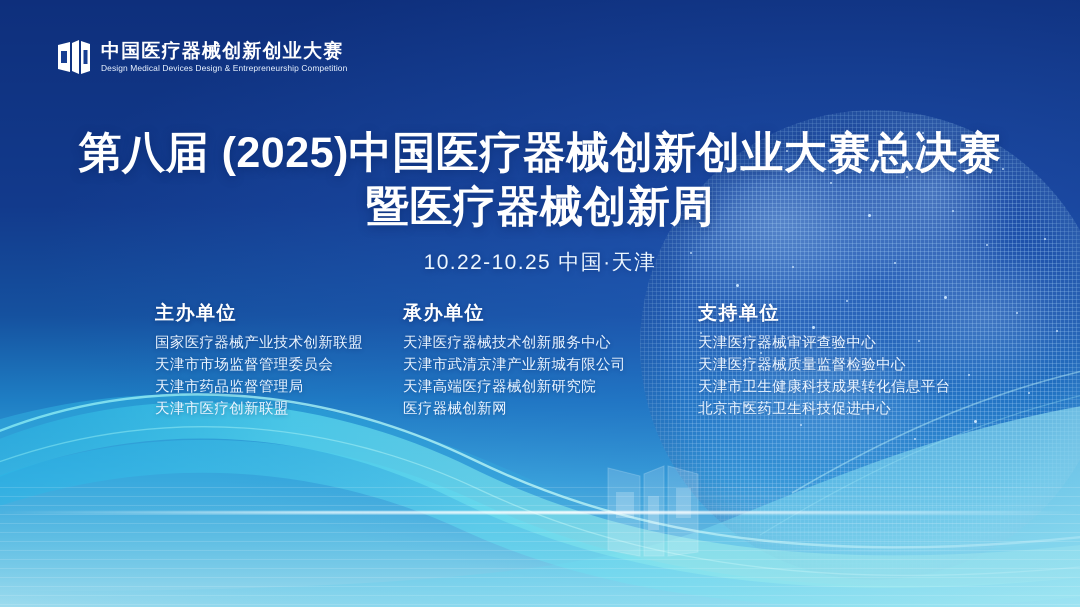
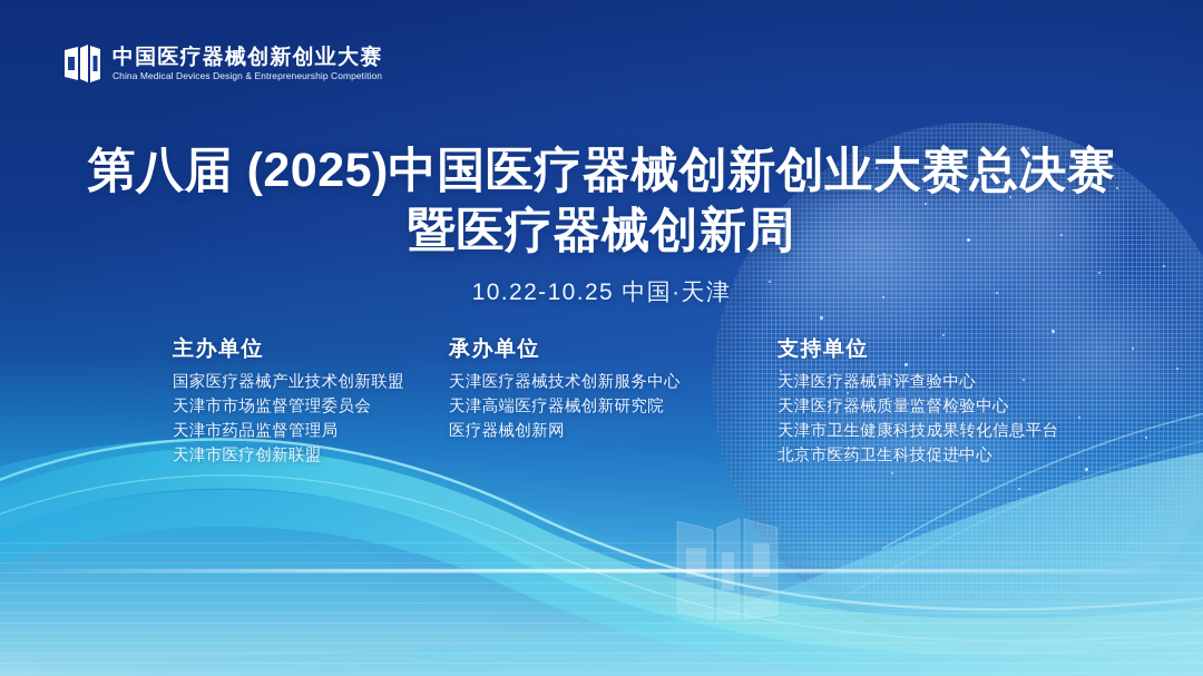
  中国医疗器械创新创业大赛
- Design Medical Devices Design & Entrepreneurship Competition
+ China Medical Devices Design & Entrepreneurship Competition
  第八届 (2025)中国医疗器械创新创业大赛总决赛
  暨医疗器械创新周
  10.22-10.25 中国·天津
  主办单位
  国家医疗器械产业技术创新联盟
  天津市市场监督管理委员会
  天津市药品监督管理局
  天津市医疗创新联盟
  承办单位
  天津医疗器械技术创新服务中心
- 天津市武清京津产业新城有限公司
  天津高端医疗器械创新研究院
  医疗器械创新网
  支持单位
  天津医疗器械审评查验中心
  天津医疗器械质量监督检验中心
  天津市卫生健康科技成果转化信息平台
  北京市医药卫生科技促进中心
